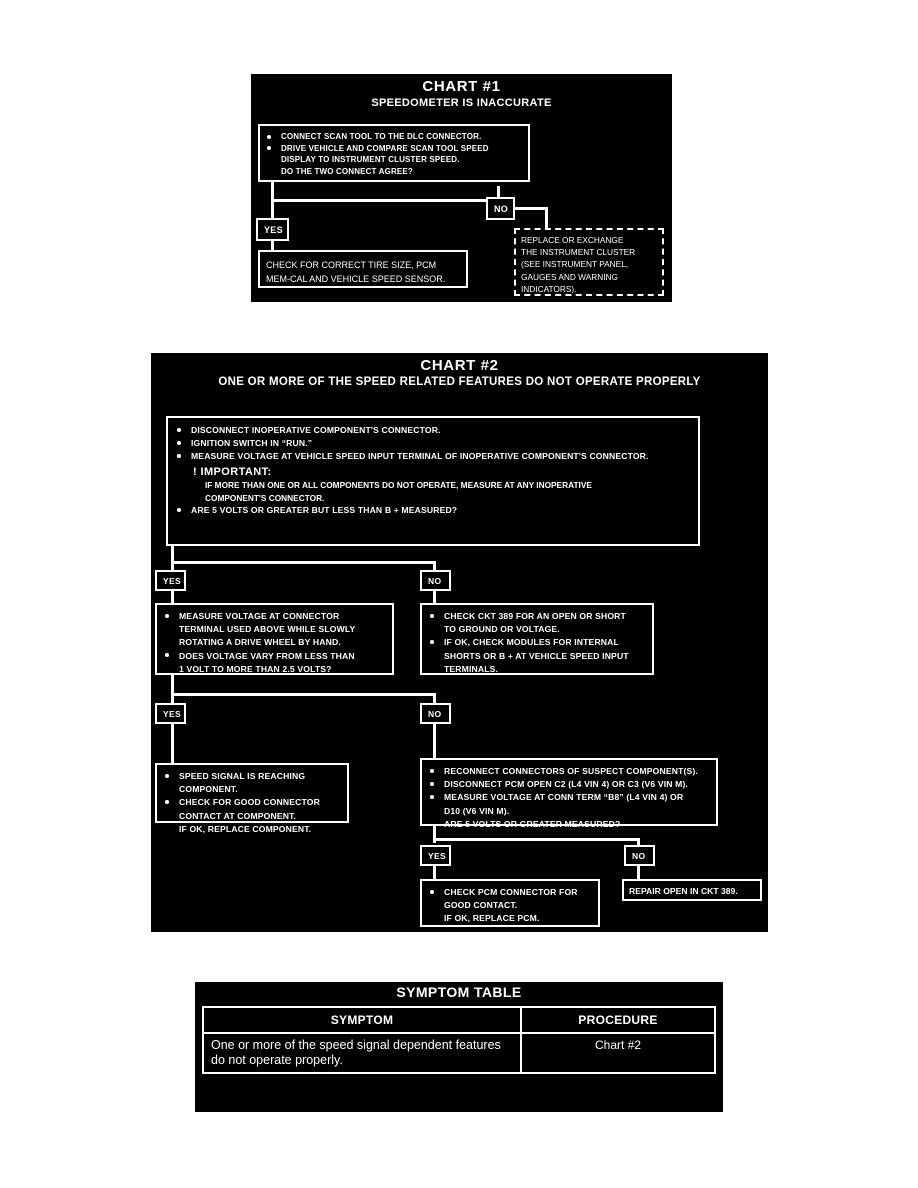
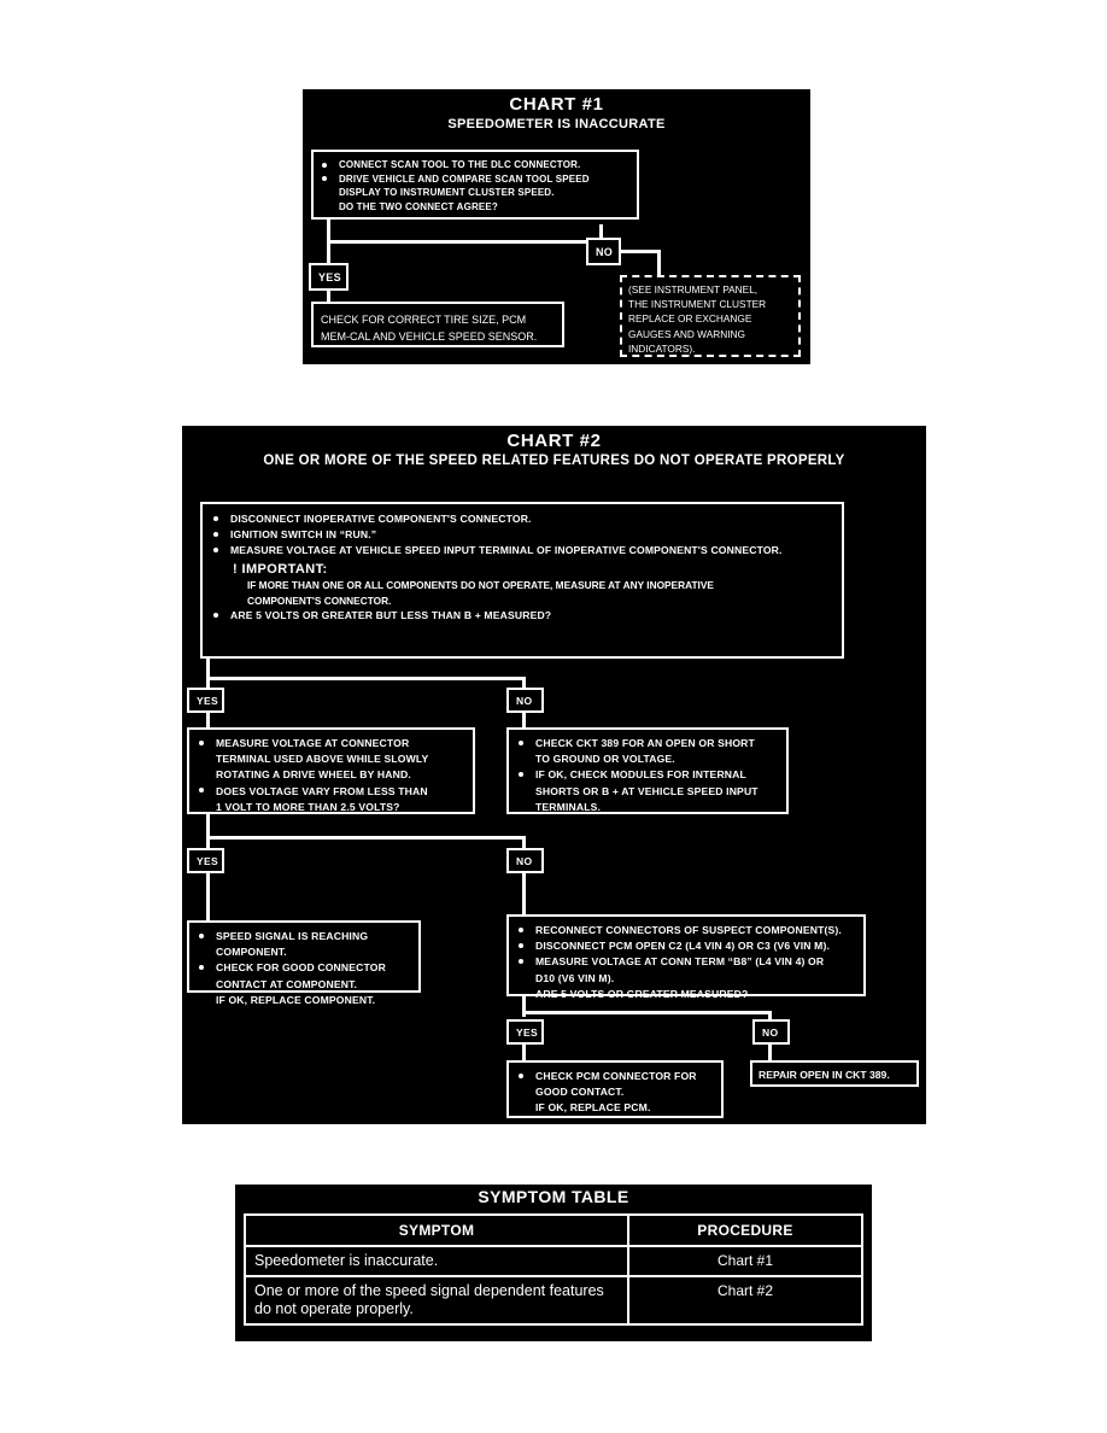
  CHART #1
  SPEEDOMETER IS INACCURATE
  CONNECT SCAN TOOL TO THE DLC CONNECTOR.
  DRIVE VEHICLE AND COMPARE SCAN TOOL SPEED
  DISPLAY TO INSTRUMENT CLUSTER SPEED.
  DO THE TWO CONNECT AGREE?
  YES
  NO
  CHECK FOR CORRECT TIRE SIZE, PCM
  MEM-CAL AND VEHICLE SPEED SENSOR.
- REPLACE OR EXCHANGE
+ (SEE INSTRUMENT PANEL,
  THE INSTRUMENT CLUSTER
- (SEE INSTRUMENT PANEL,
+ REPLACE OR EXCHANGE
  GAUGES AND WARNING
  INDICATORS).
  CHART #2
  ONE OR MORE OF THE SPEED RELATED FEATURES DO NOT OPERATE PROPERLY
  DISCONNECT INOPERATIVE COMPONENT'S CONNECTOR.
  IGNITION SWITCH IN “RUN.”
  MEASURE VOLTAGE AT VEHICLE SPEED INPUT TERMINAL OF INOPERATIVE COMPONENT'S CONNECTOR.
  ! IMPORTANT:
  IF MORE THAN ONE OR ALL COMPONENTS DO NOT OPERATE, MEASURE AT ANY INOPERATIVE
  COMPONENT'S CONNECTOR.
  ARE 5 VOLTS OR GREATER BUT LESS THAN B + MEASURED?
  YES
  NO
  MEASURE VOLTAGE AT CONNECTOR
  TERMINAL USED ABOVE WHILE SLOWLY
  ROTATING A DRIVE WHEEL BY HAND.
  DOES VOLTAGE VARY FROM LESS THAN
  1 VOLT TO MORE THAN 2.5 VOLTS?
  CHECK CKT 389 FOR AN OPEN OR SHORT
  TO GROUND OR VOLTAGE.
  IF OK, CHECK MODULES FOR INTERNAL
  SHORTS OR B + AT VEHICLE SPEED INPUT
  TERMINALS.
  YES
  NO
  SPEED SIGNAL IS REACHING
  COMPONENT.
  CHECK FOR GOOD CONNECTOR
  CONTACT AT COMPONENT.
  IF OK, REPLACE COMPONENT.
  RECONNECT CONNECTORS OF SUSPECT COMPONENT(S).
  DISCONNECT PCM OPEN C2 (L4 VIN 4) OR C3 (V6 VIN M).
  MEASURE VOLTAGE AT CONN TERM “B8” (L4 VIN 4) OR
  D10 (V6 VIN M).
  ARE 5 VOLTS OR GREATER MEASURED?
  YES
  NO
  CHECK PCM CONNECTOR FOR
  GOOD CONTACT.
  IF OK, REPLACE PCM.
  REPAIR OPEN IN CKT 389.
  SYMPTOM TABLE
  SYMPTOM	PROCEDURE
+ Speedometer is inaccurate.	Chart #1
  One or more of the speed signal dependent features do not operate properly.	Chart #2
